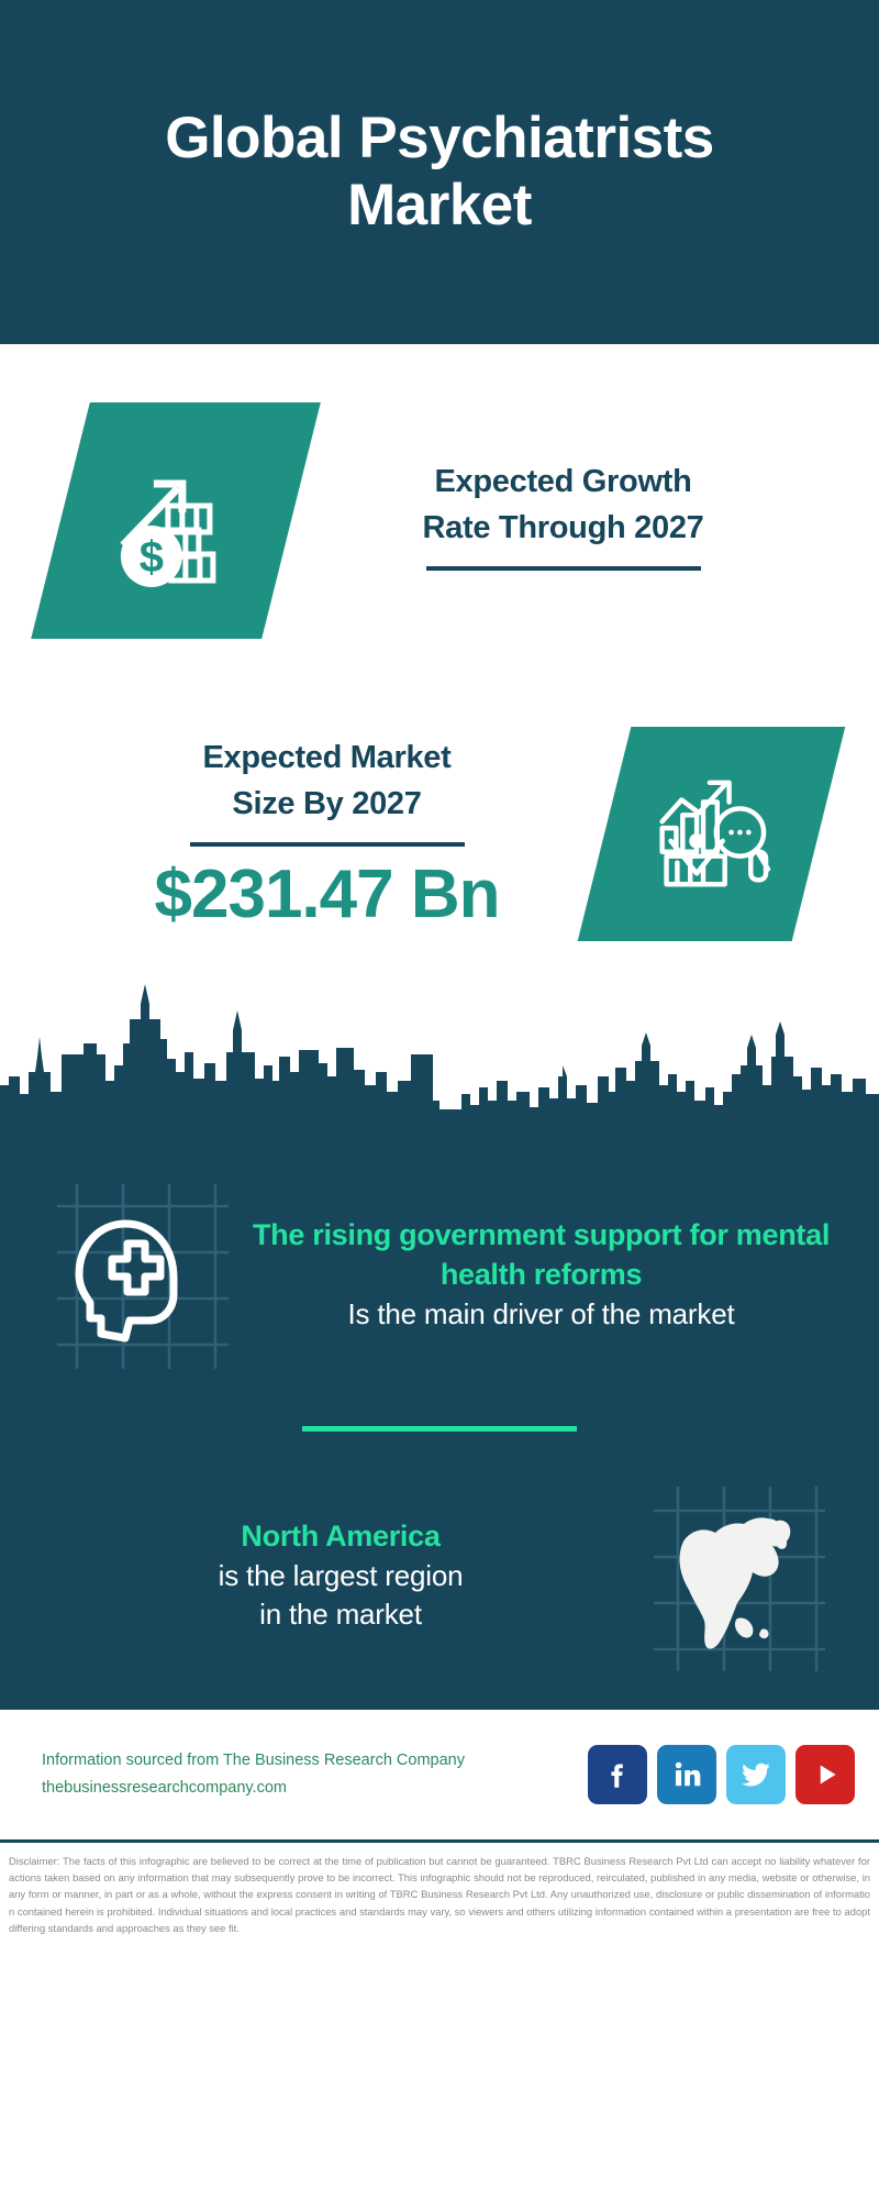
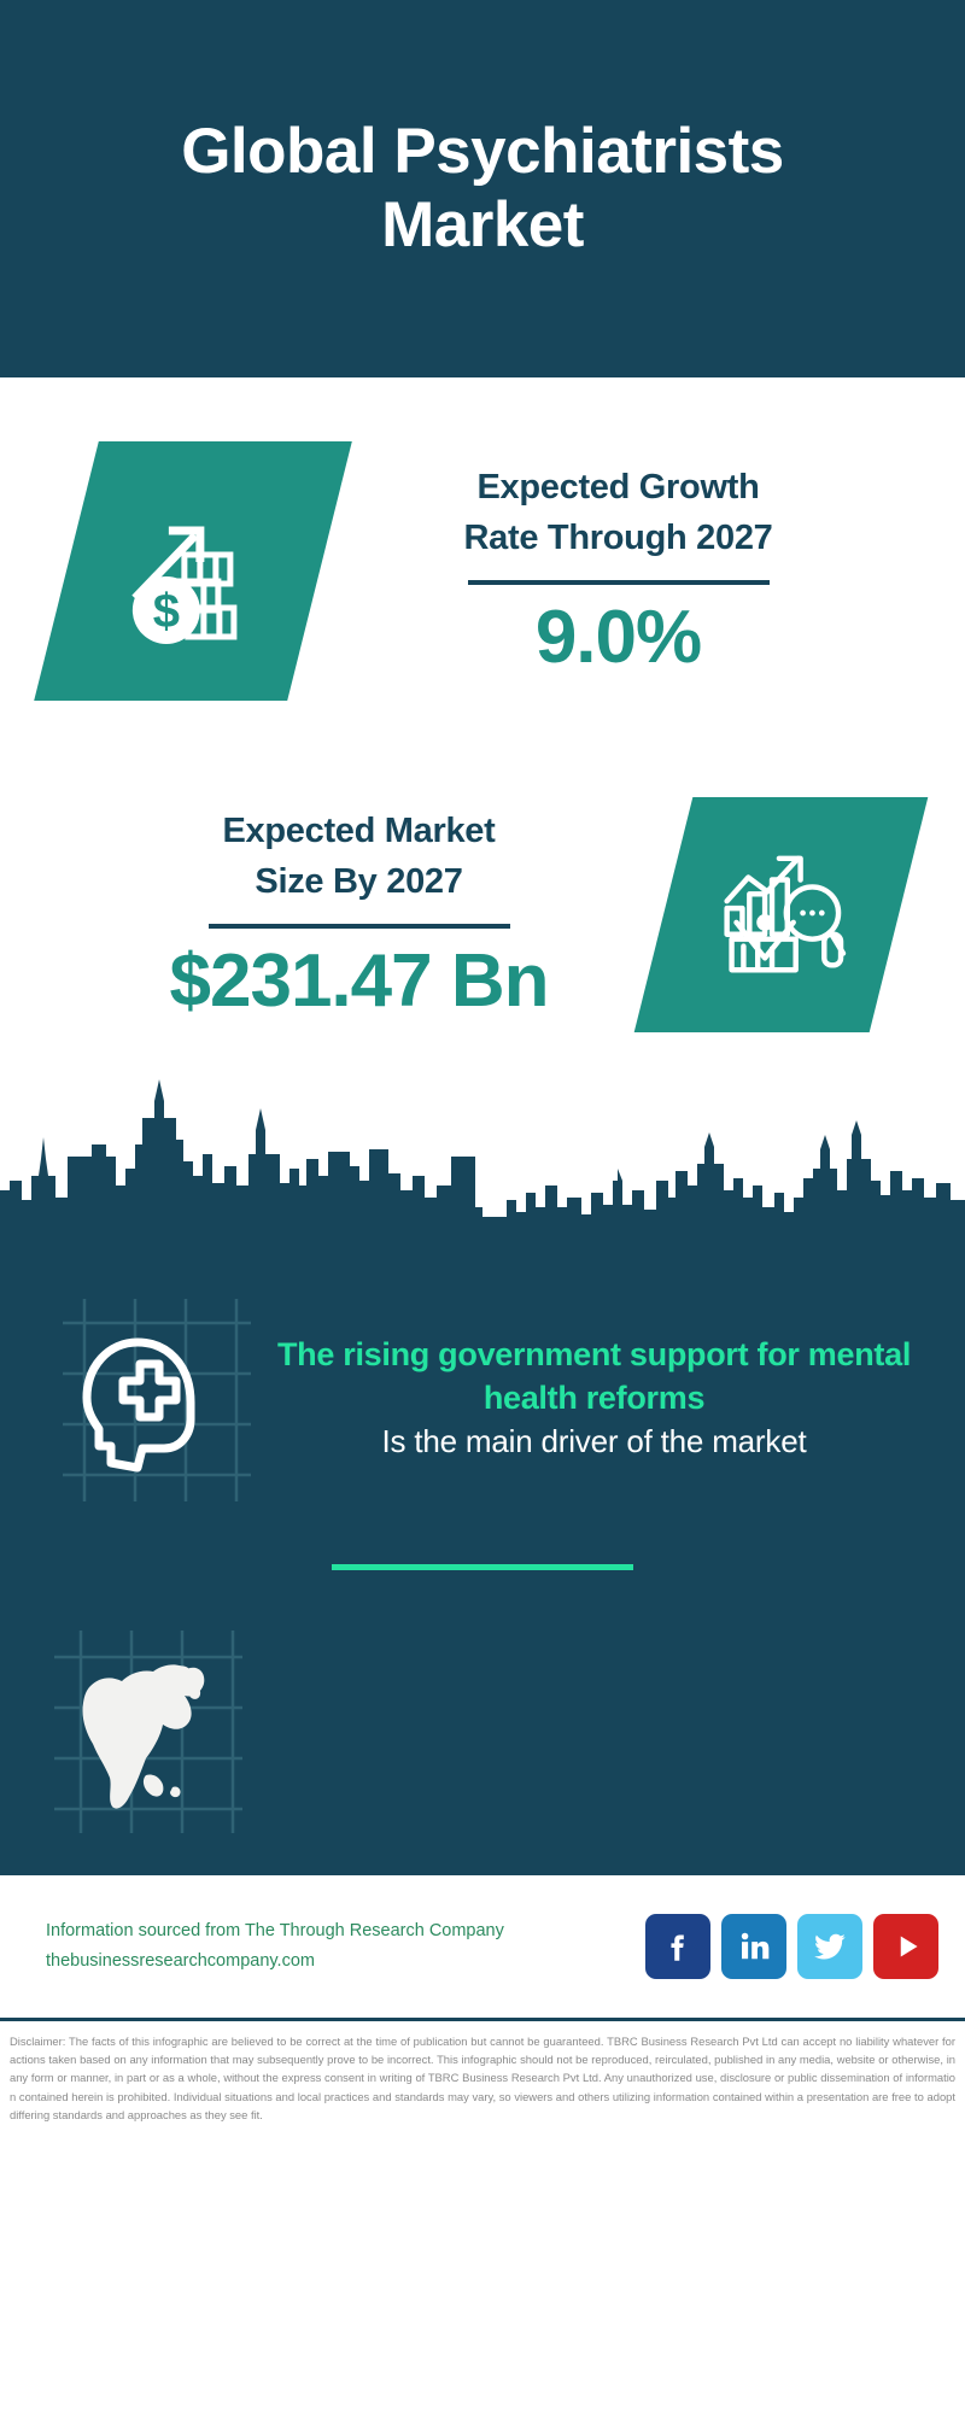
  Global Psychiatrists Market
  Expected Growth
  Rate Through 2027
+ 9.0%
  Expected Market
  Size By 2027
  $231.47 Bn
  The rising government support for mental health reforms
  Is the main driver of the market
- North America
- is the largest region
- in the market
- Information sourced from The Business Research Company
+ Information sourced from The Through Research Company
  thebusinessresearchcompany.com
  Disclaimer: The facts of this infographic are believed to be correct at the time of publication but cannot be guaranteed. TBRC Business Research Pvt Ltd can accept no liability whatever for actions taken based on any information that may subsequently prove to be incorrect. This infographic should not be reproduced, reirculated, published in any media, website or otherwise, in any form or manner, in part or as a whole, without the express consent in writing of TBRC Business Research Pvt Ltd. Any unauthorized use, disclosure or public dissemination of information contained herein is prohibited. Individual situations and local practices and standards may vary, so viewers and others utilizing information contained within a presentation are free to adopt differing standards and approaches as they see fit.
